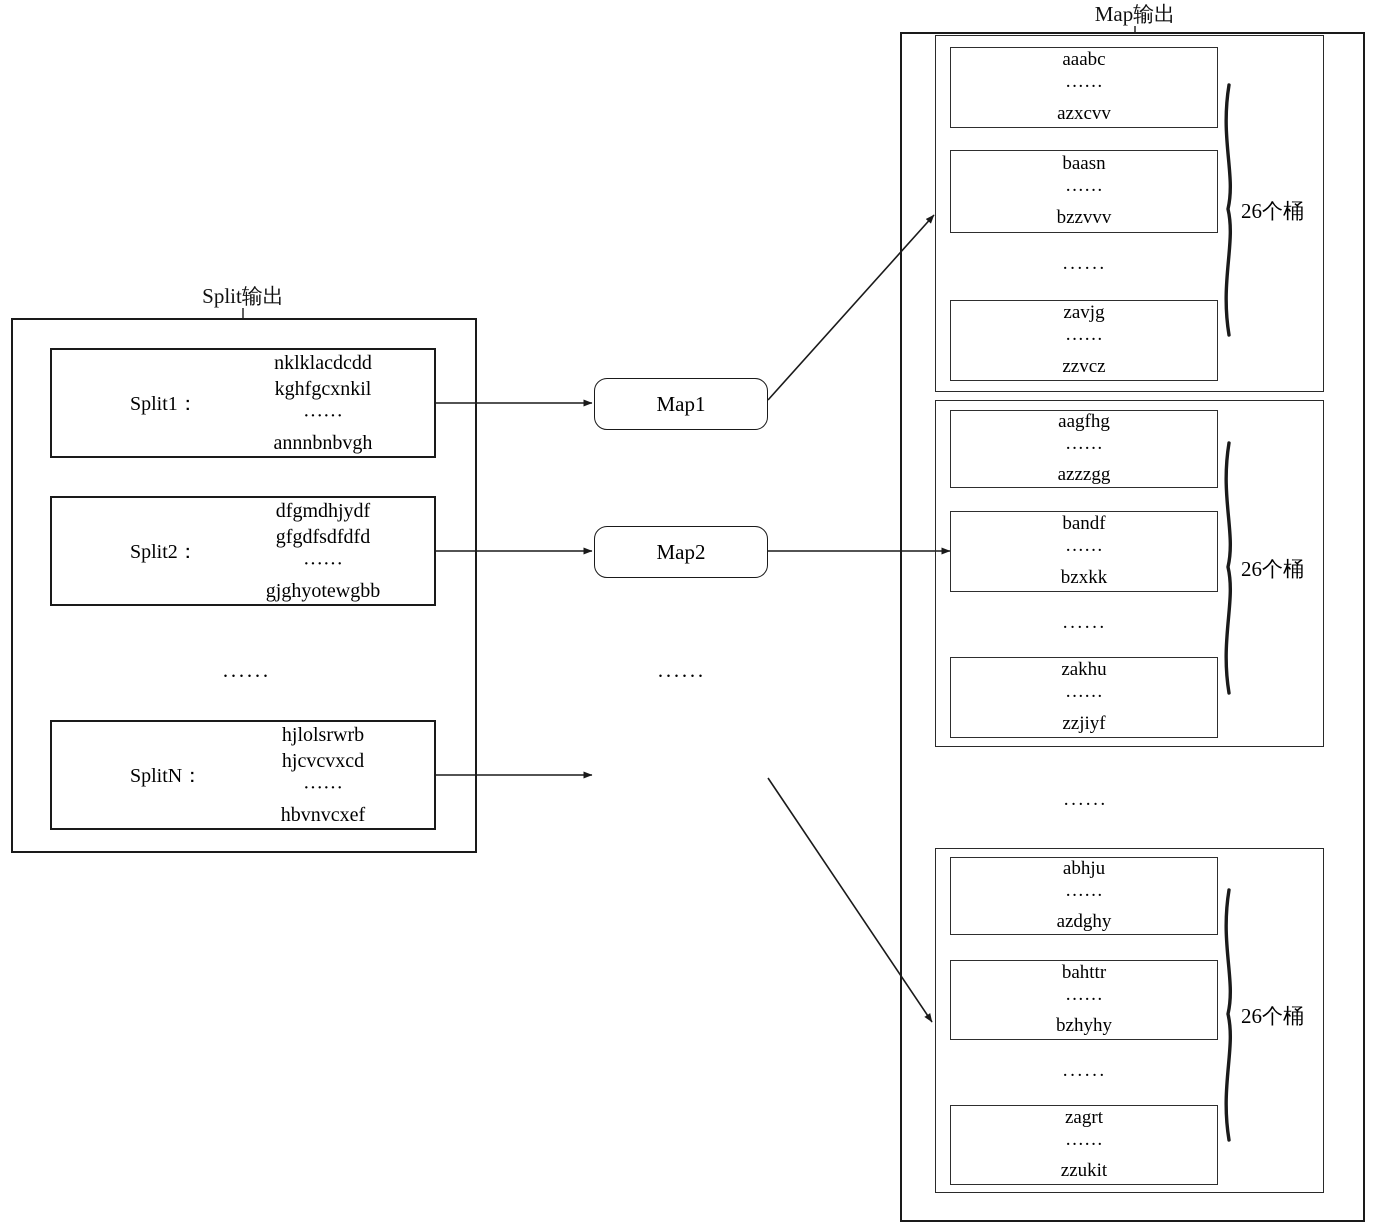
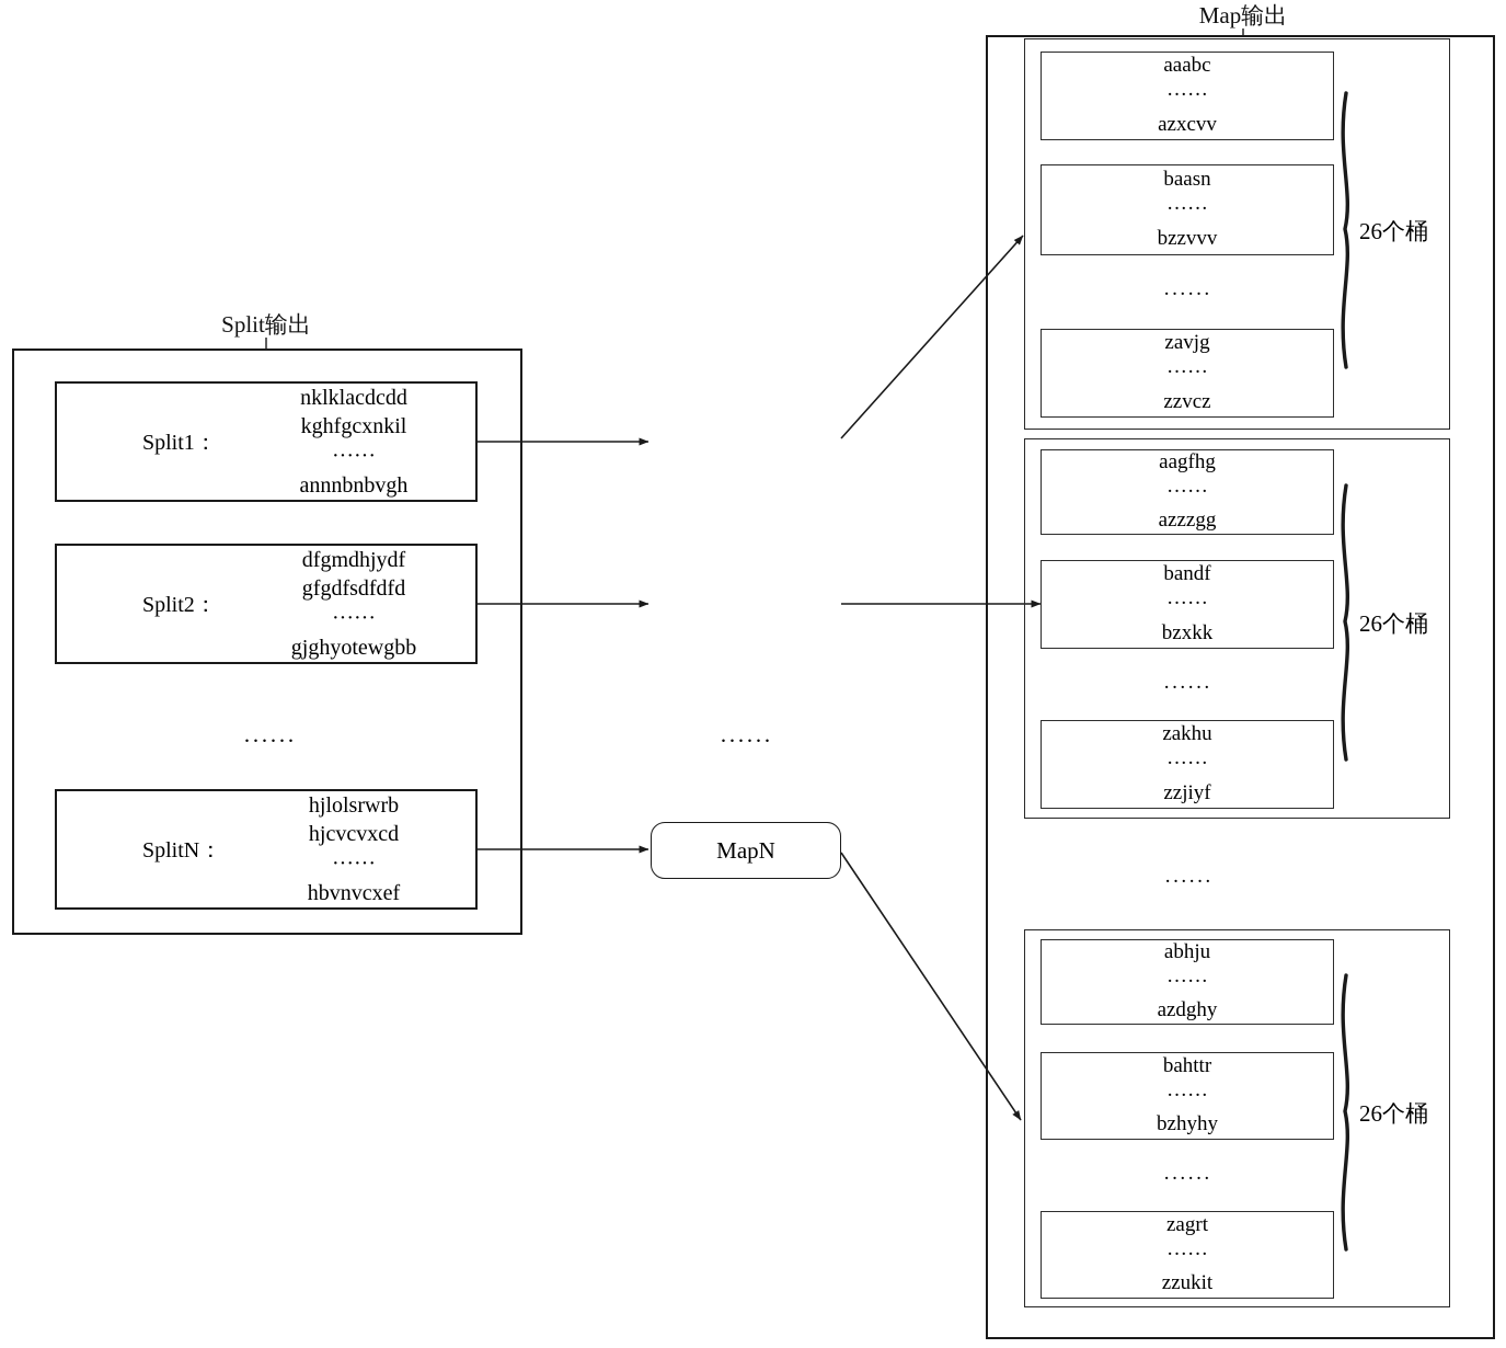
  Split输出
  Split1：
  nklklacdcdd
  kghfgcxnkil
  ······
  annnbnbvgh
  Split2：
  dfgmdhjydf
  gfgdfsdfdfd
  ······
  gjghyotewgbb
  ······
  SplitN：
  hjlolsrwrb
  hjcvcvxcd
  ······
  hbvnvcxef
- Map1
- Map2
  ······
+ MapN
  Map输出
  aaabc
  ······
  azxcvv
  baasn
  ······
  bzzvvv
  ······
  zavjg
  ······
  zzvcz
  26个桶
  aagfhg
  ······
  azzzgg
  bandf
  ······
  bzxkk
  ······
  zakhu
  ······
  zzjiyf
  26个桶
  ······
  abhju
  ······
  azdghy
  bahttr
  ······
  bzhyhy
  ······
  zagrt
  ······
  zzukit
  26个桶
